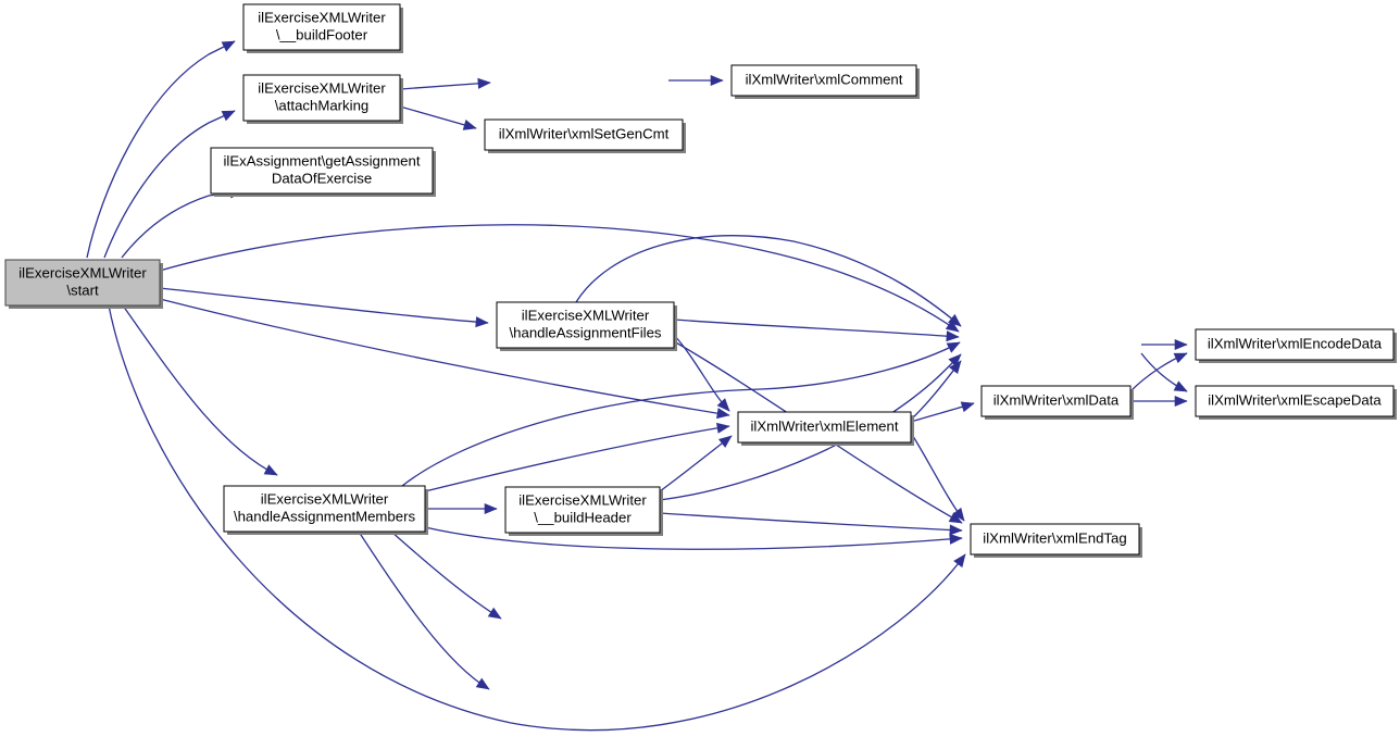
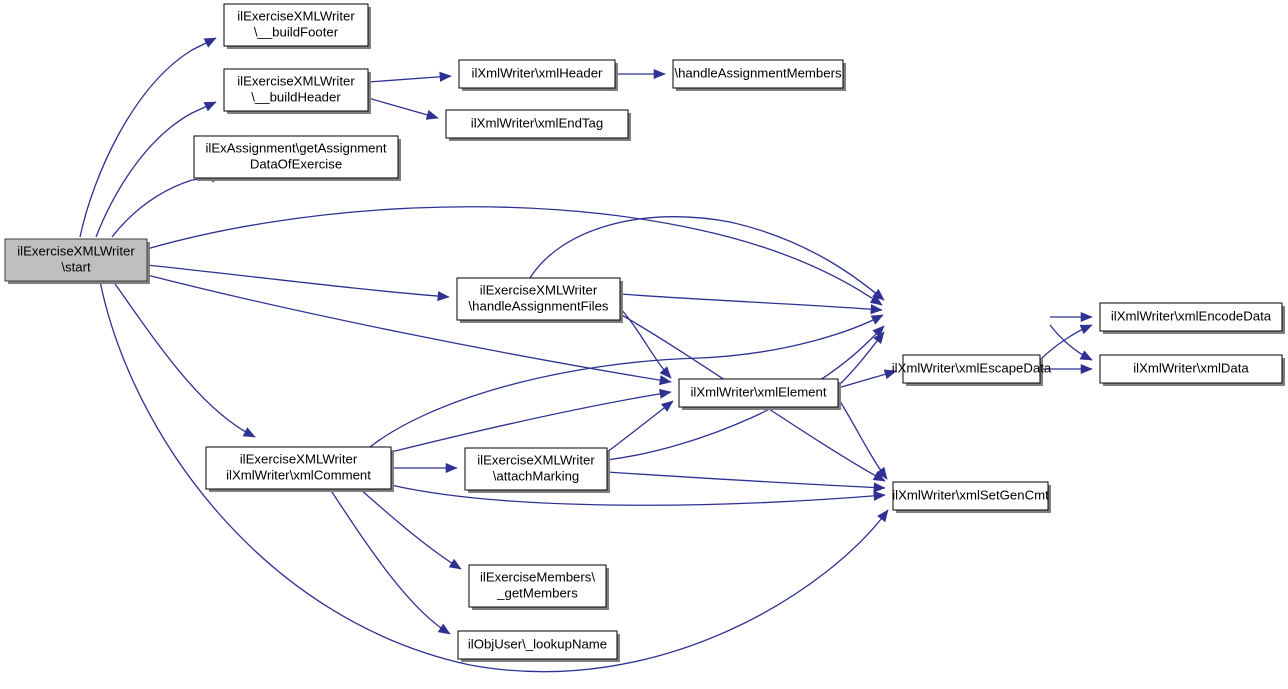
  ilExerciseXMLWriter
  \start
  ilExerciseXMLWriter
  \__buildFooter
  ilExerciseXMLWriter
- \attachMarking
+ \__buildHeader
  ilExAssignment\getAssignment
  DataOfExercise
+ ilXmlWriter\xmlHeader
- ilXmlWriter\xmlSetGenCmt
+ ilXmlWriter\xmlEndTag
- ilXmlWriter\xmlComment
+ \handleAssignmentMembers
  ilExerciseXMLWriter
  \handleAssignmentFiles
- ilXmlWriter\xmlData
+ ilXmlWriter\xmlEscapeData
  ilXmlWriter\xmlEncodeData
- ilXmlWriter\xmlEscapeData
+ ilXmlWriter\xmlData
  ilXmlWriter\xmlElement
  ilExerciseXMLWriter
- \handleAssignmentMembers
+ ilXmlWriter\xmlComment
  ilExerciseXMLWriter
- \__buildHeader
+ \attachMarking
- ilXmlWriter\xmlEndTag
+ ilXmlWriter\xmlSetGenCmt
+ ilExerciseMembers\
+ _getMembers
+ ilObjUser\_lookupName
